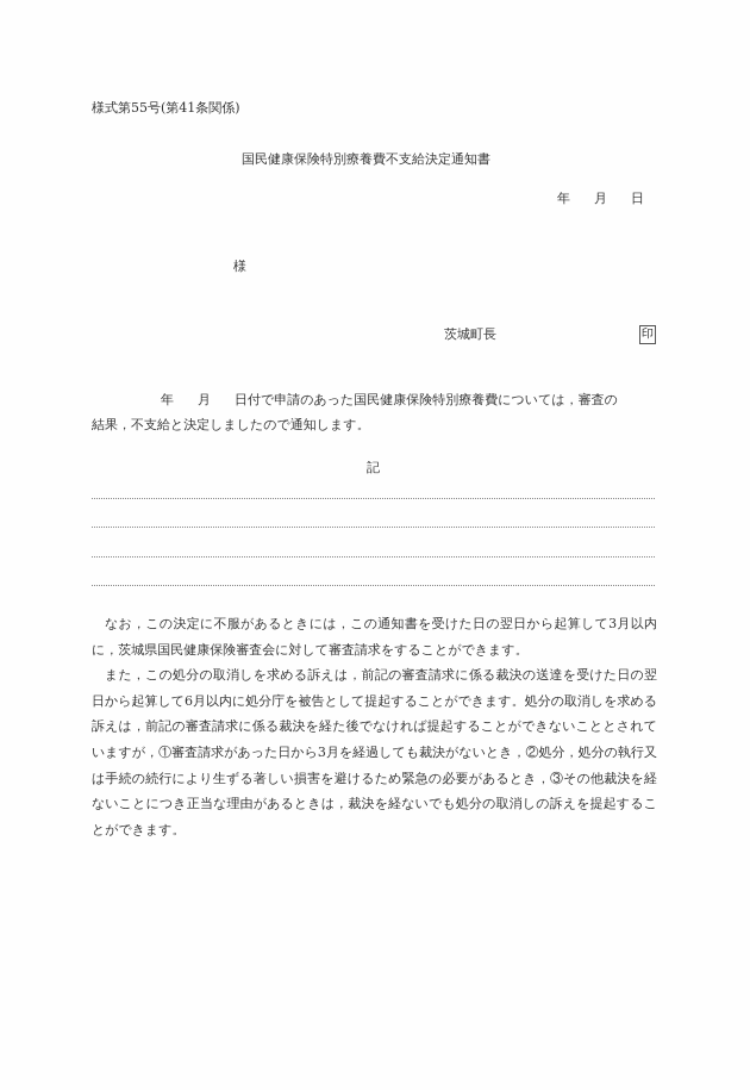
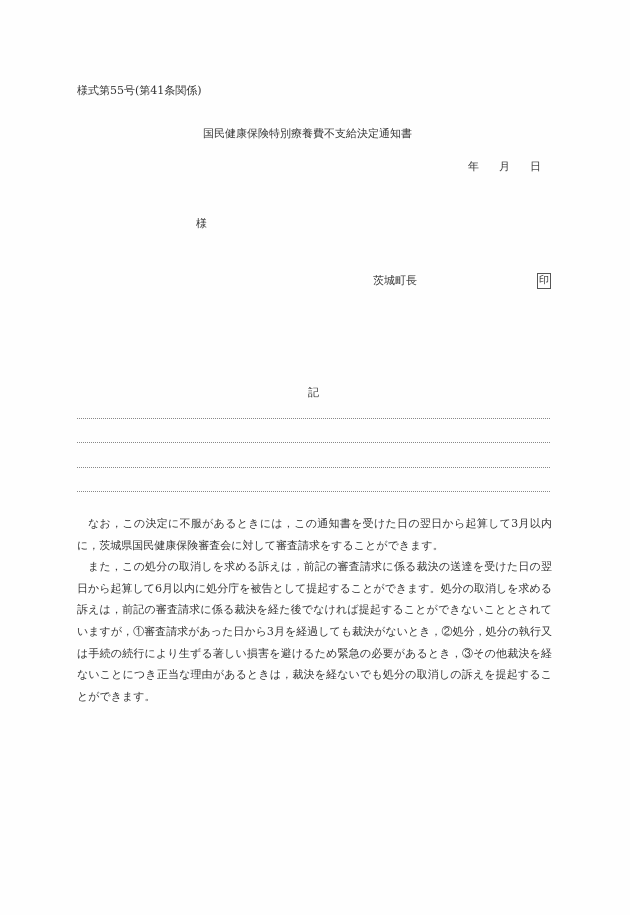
  様式第55号(第41条関係)
  国民健康保険特別療養費不支給決定通知書
  年 月 日
  様
  茨城町長
  印
- 年 月 日付で申請のあった国民健康保険特別療養費については，審査の
- 結果，不支給と決定しましたので通知します。
  記
  なお，この決定に不服があるときには，この通知書を受けた日の翌日から起算して3月以内に，茨城県国民健康保険審査会に対して審査請求をすることができます。
  また，この処分の取消しを求める訴えは，前記の審査請求に係る裁決の送達を受けた日の翌日から起算して6月以内に処分庁を被告として提起することができます。処分の取消しを求める訴えは，前記の審査請求に係る裁決を経た後でなければ提起することができないこととされていますが，①審査請求があった日から3月を経過しても裁決がないとき，②処分，処分の執行又は手続の続行により生ずる著しい損害を避けるため緊急の必要があるとき，③その他裁決を経ないことにつき正当な理由があるときは，裁決を経ないでも処分の取消しの訴えを提起することができます。
